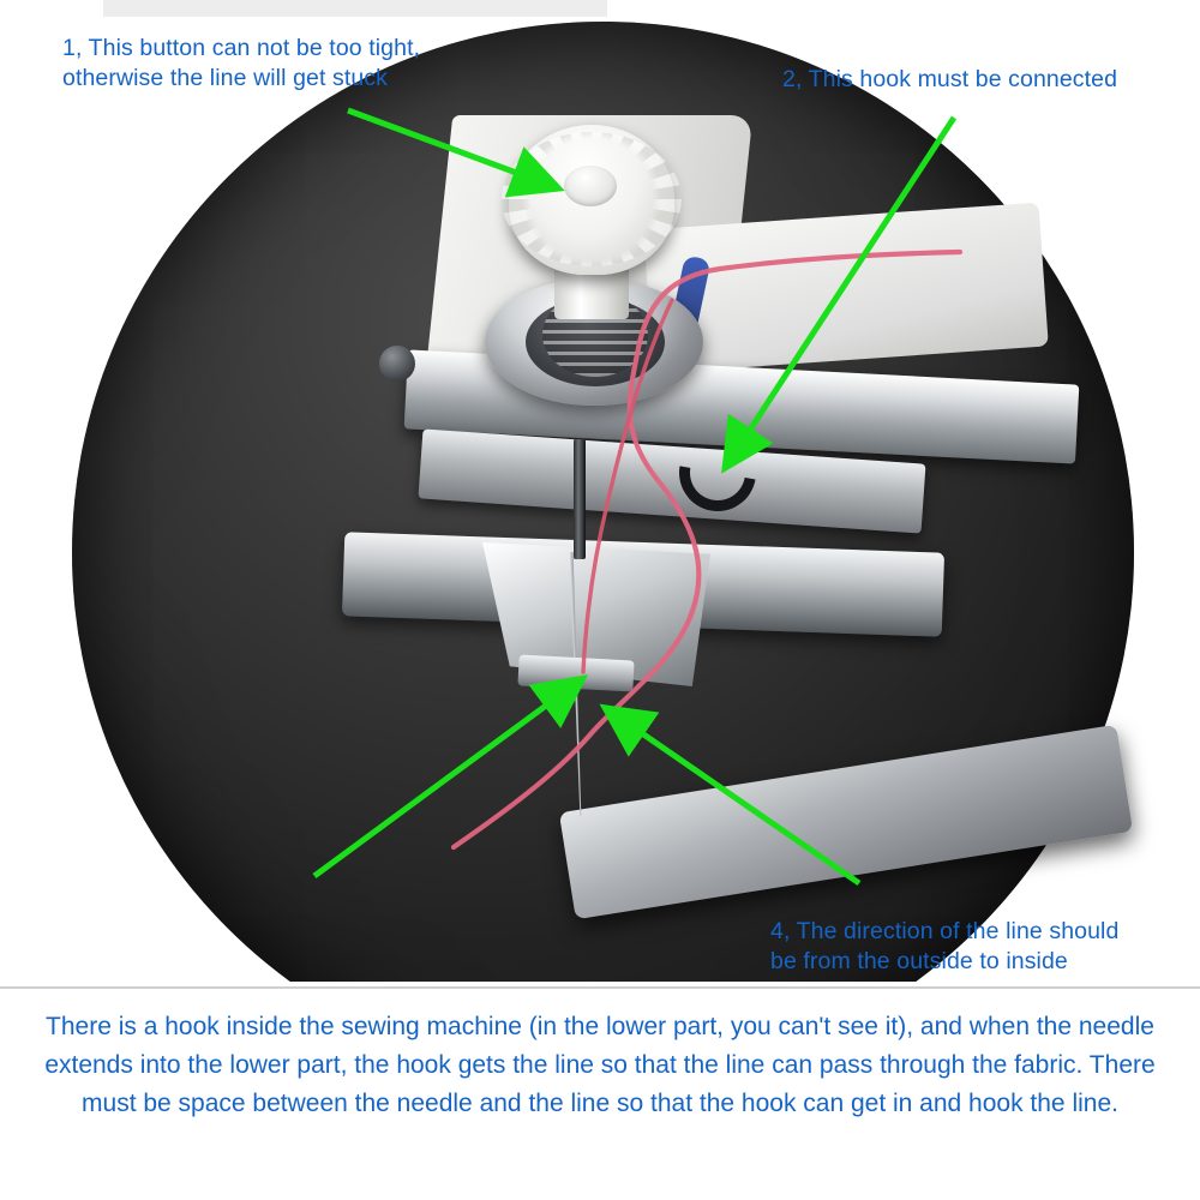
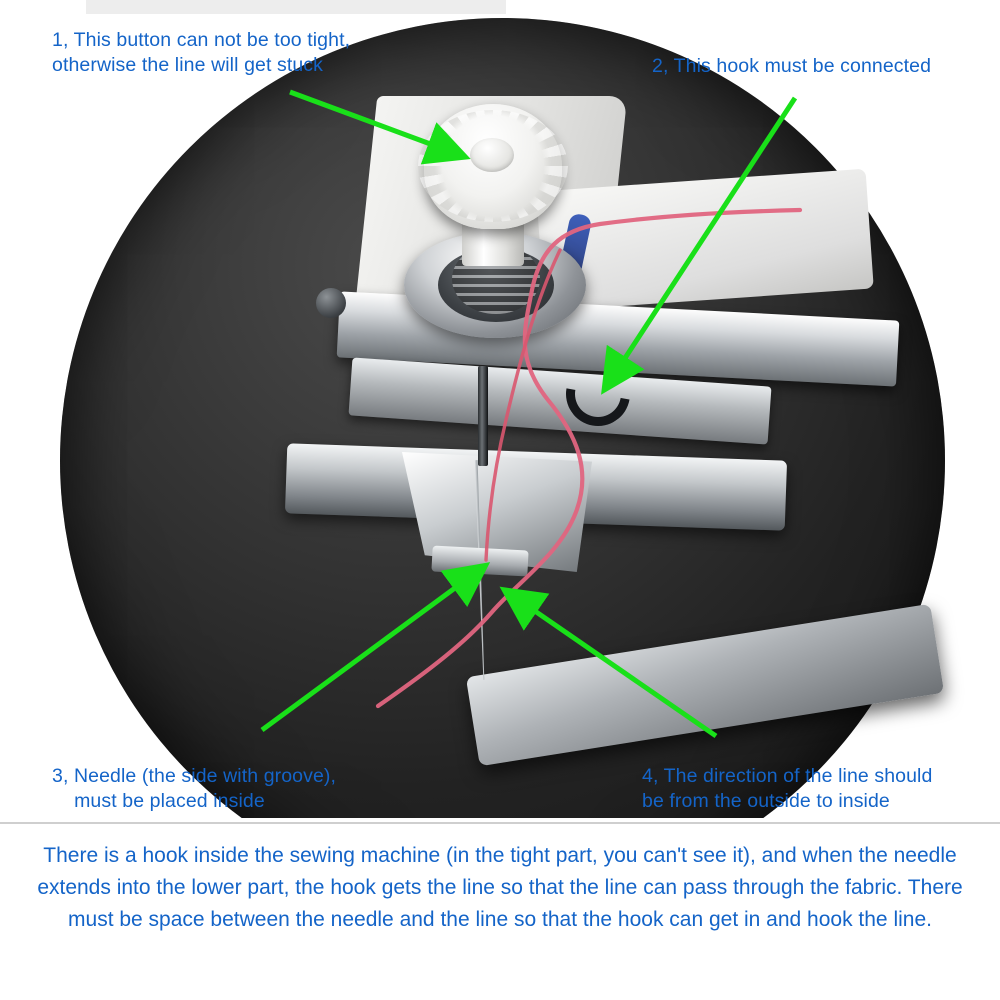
  1, This button can not be too tight,
  otherwise the line will get stuck
  2, This hook must be connected
+ 3, Needle (the side with groove),
+ must be placed inside
  4, The direction of the line should
  be from the outside to inside
- There is a hook inside the sewing machine (in the lower part, you can't see it), and when the needle extends into the lower part, the hook gets the line so that the line can pass through the fabric. There must be space between the needle and the line so that the hook can get in and hook the line.
+ There is a hook inside the sewing machine (in the tight part, you can't see it), and when the needle extends into the lower part, the hook gets the line so that the line can pass through the fabric. There must be space between the needle and the line so that the hook can get in and hook the line.
